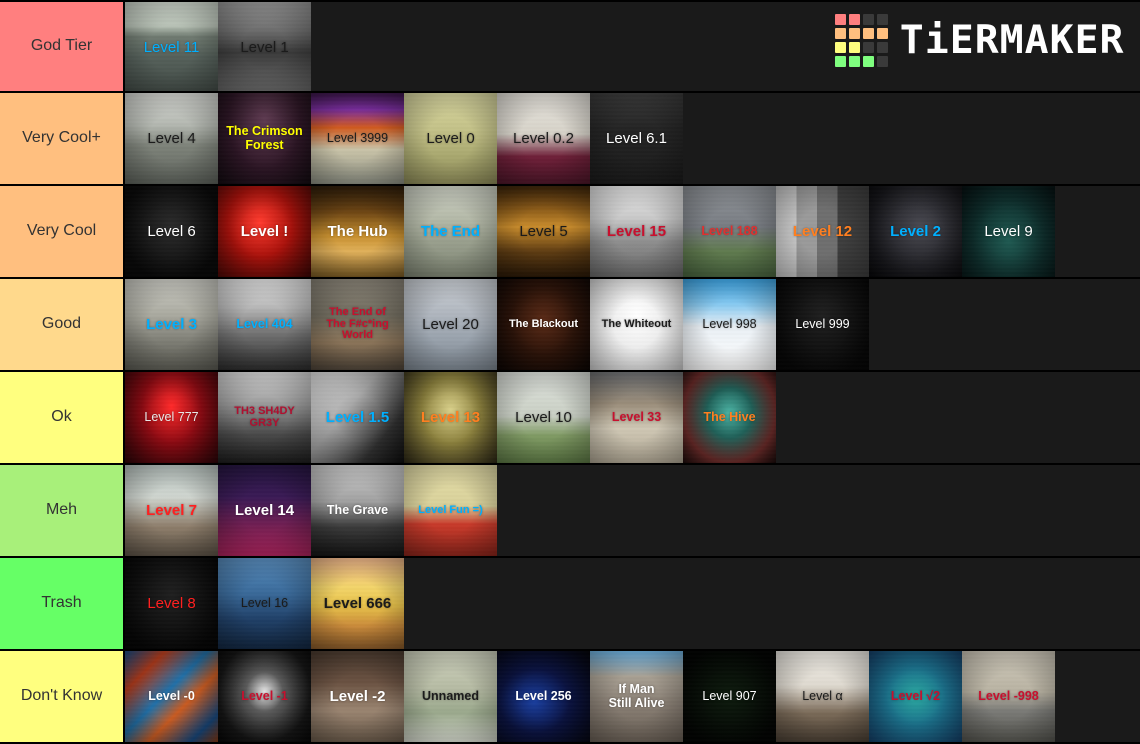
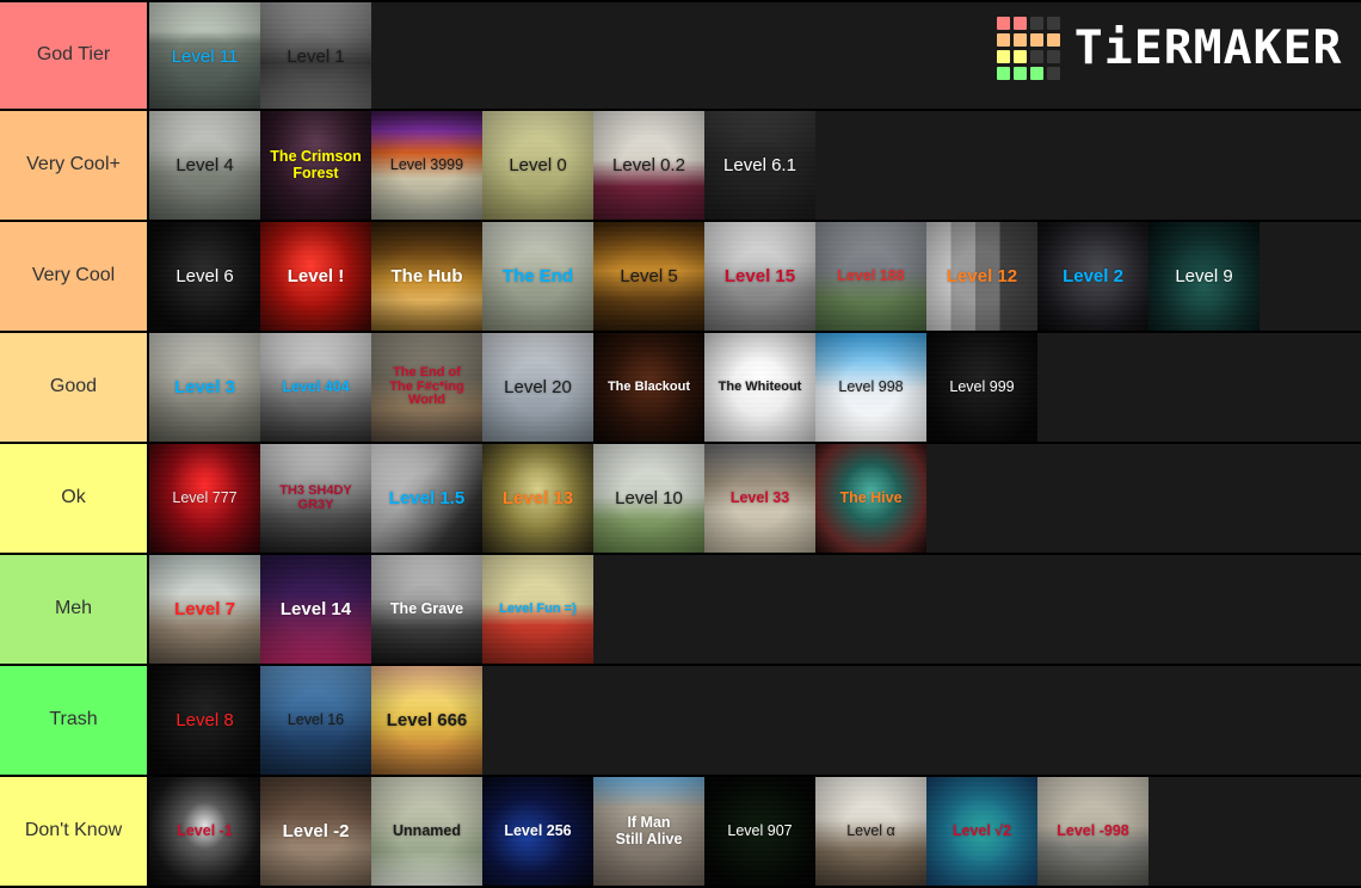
  TiERMAKER
  God Tier
  Level 11
  Level 1
  Very Cool+
  Level 4
  The Crimson
  Forest
  Level 3999
  Level 0
  Level 0.2
  Level 6.1
  Very Cool
  Level 6
  Level !
  The Hub
  The End
  Level 5
  Level 15
  Level 188
  Level 12
  Level 2
  Level 9
  Good
  Level 3
  Level 404
  The End of
  The F#c*ing
  World
  Level 20
  The Blackout
  The Whiteout
  Level 998
  Level 999
  Ok
  Level 777
  TH3 SH4DY
  GR3Y
  Level 1.5
  Level 13
  Level 10
  Level 33
  The Hive
  Meh
  Level 7
  Level 14
  The Grave
  Level Fun =)
  Trash
  Level 8
  Level 16
  Level 666
  Don't Know
- Level -0
  Level -1
  Level -2
  Unnamed
  Level 256
  If Man
  Still Alive
  Level 907
  Level α
  Level √2
  Level -998
